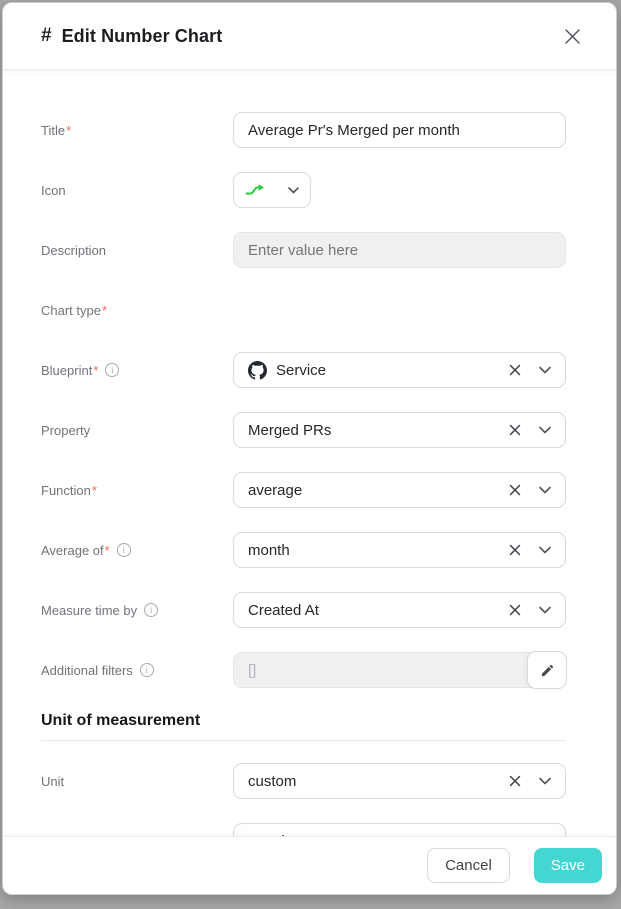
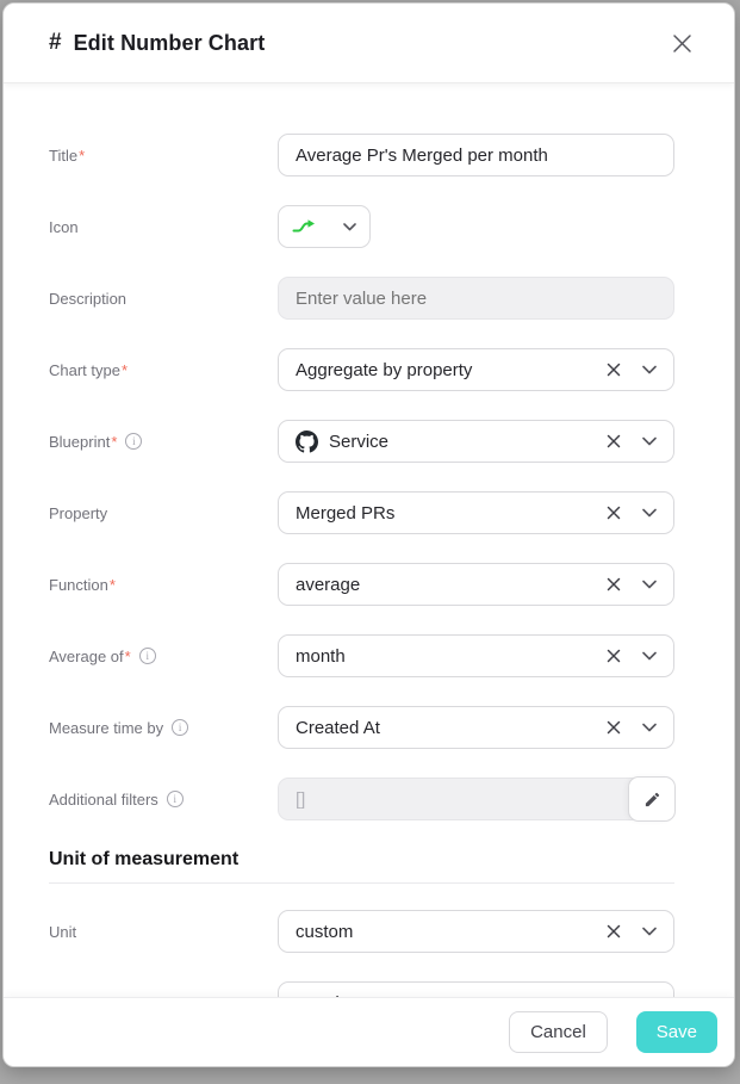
  #
  Edit Number Chart
  Title
  *
  Average Pr's Merged per month
  Icon
  Description
  Enter value here
  Chart type
  *
+ Aggregate by property
  Blueprint
  *
  i
  Service
  Property
  Merged PRs
  Function
  *
  average
  Average of
  *
  i
  month
  Measure time by
  i
  Created At
  Additional filters
  i
  []
  Unit of measurement
  Unit
  custom
  Cancel
  Save
